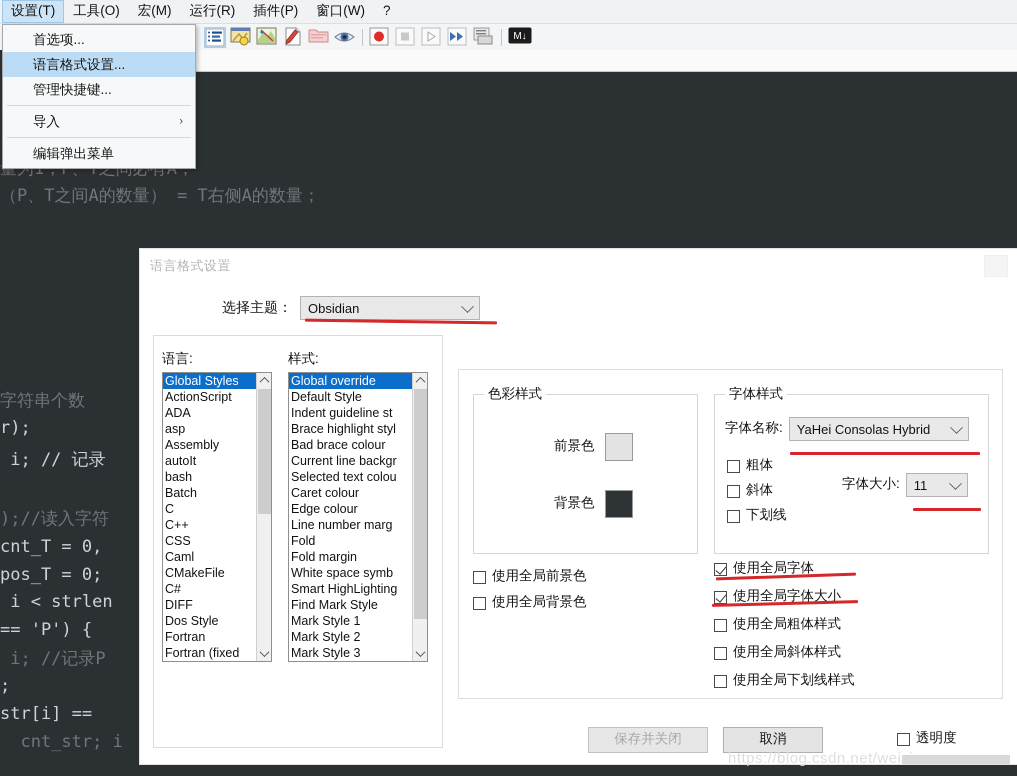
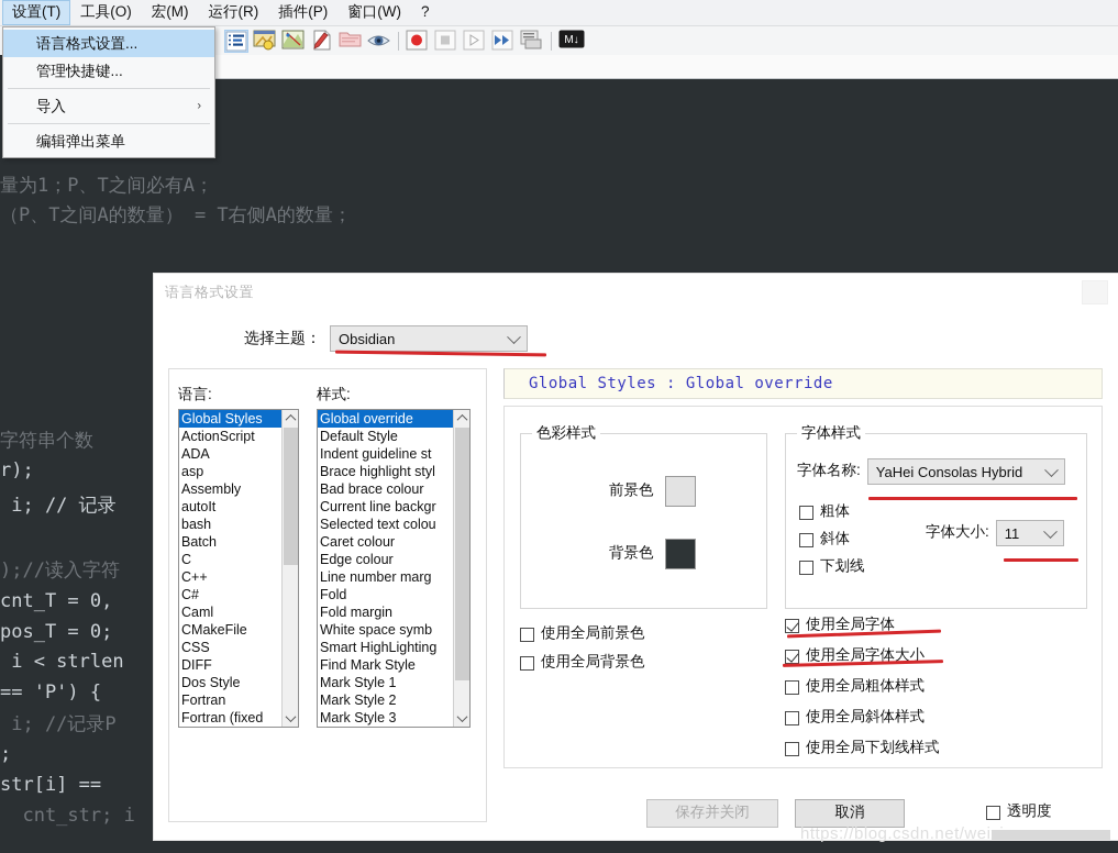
  量为1；P、T之间必有A；
  （P、T之间A的数量） = T右侧A的数量；
  字符串个数
  r);
  i; // 记录
  );//读入字符
  cnt_T = 0,
  pos_T = 0;
  i < strlen
  == 'P') {
  i; //记录P
  ;
  str[i] ==
  cnt_str; i
  设置(T)
  工具(O)
  宏(M)
  运行(R)
  插件(P)
  窗口(W)
  ?
  M↓
- 首选项...
  语言格式设置...
  管理快捷键...
  导入
  ›
  编辑弹出菜单
  语言格式设置
  选择主题：
  Obsidian
  语言:
  样式:
  Global Styles
  ActionScript
  ADA
  asp
  Assembly
  autoIt
  bash
  Batch
  C
  C++
- CSS
+ C#
  Caml
  CMakeFile
- C#
+ CSS
  DIFF
  Dos Style
  Fortran
  Fortran (fixed
  Global override
  Default Style
  Indent guideline st
  Brace highlight styl
  Bad brace colour
  Current line backgr
  Selected text colou
  Caret colour
  Edge colour
  Line number marg
  Fold
  Fold margin
  White space symb
  Smart HighLighting
  Find Mark Style
  Mark Style 1
  Mark Style 2
  Mark Style 3
+ Global Styles : Global override
  色彩样式
  前景色
  背景色
  字体样式
  字体名称:
  YaHei Consolas Hybrid
  粗体
  斜体
  下划线
  字体大小:
  11
  使用全局前景色
  使用全局背景色
  使用全局字体
  使用全局字体大小
  使用全局粗体样式
  使用全局斜体样式
  使用全局下划线样式
  保存并关闭
  取消
  透明度
  https://blog.csdn.net/wei
